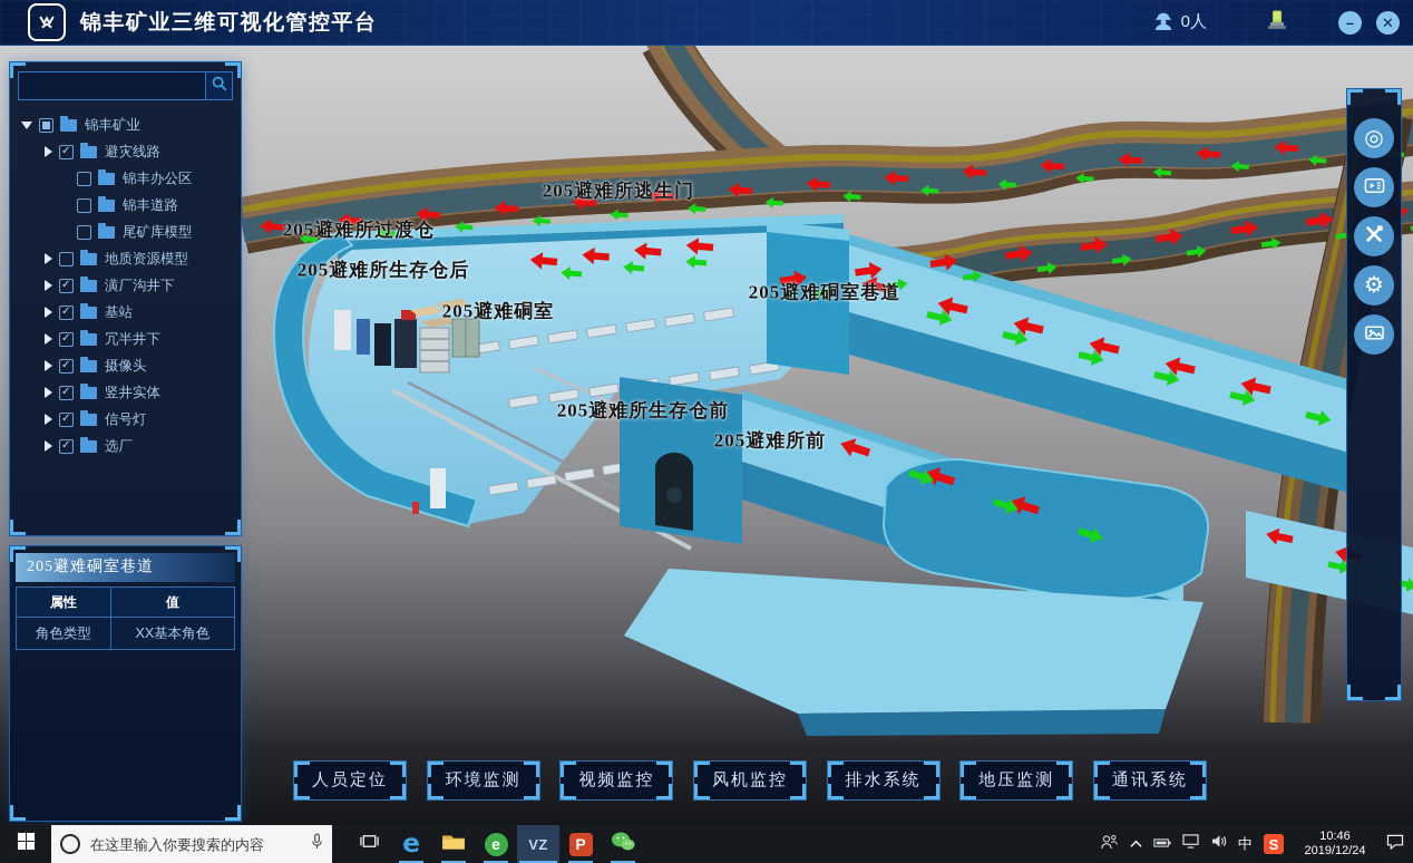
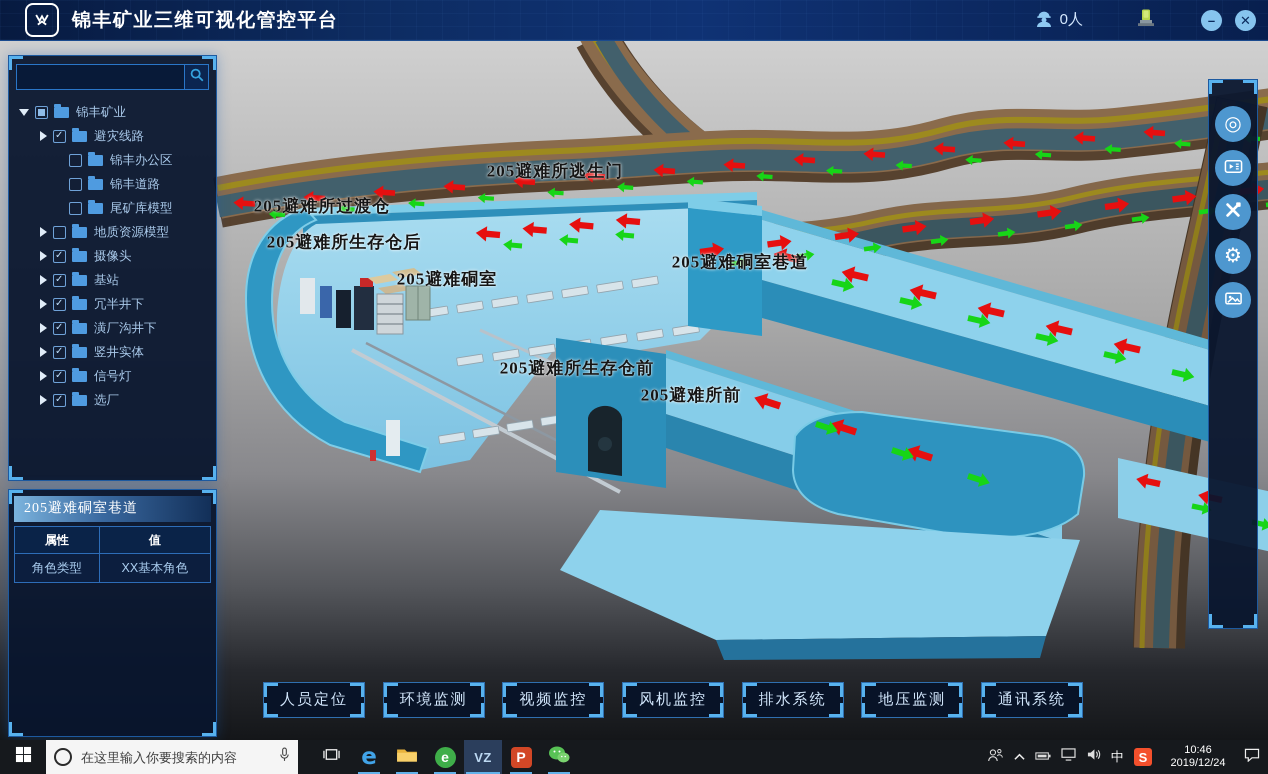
  锦丰矿业三维可视化管控平台
  0人
  –
  ✕
  205避难所逃生门
  205避难所过渡仓
  205避难所生存仓后
  205避难硐室
  205避难硐室巷道
  205避难所生存仓前
  205避难所前
  锦丰矿业
  避灾线路
  锦丰办公区
  锦丰道路
  尾矿库模型
  地质资源模型
- 潢厂沟井下
+ 摄像头
  基站
  冗半井下
- 摄像头
+ 潢厂沟井下
  竖井实体
  信号灯
  选厂
  205避难硐室巷道
  属性	值
  角色类型	XX基本角色
  ◎
  ⚙
  人员定位
  环境监测
  视频监控
  风机监控
  排水系统
  地压监测
  通讯系统
  在这里输入你要搜索的内容
  e
  e
  VZ
  P
  中
  S
  10:46
  2019/12/24
